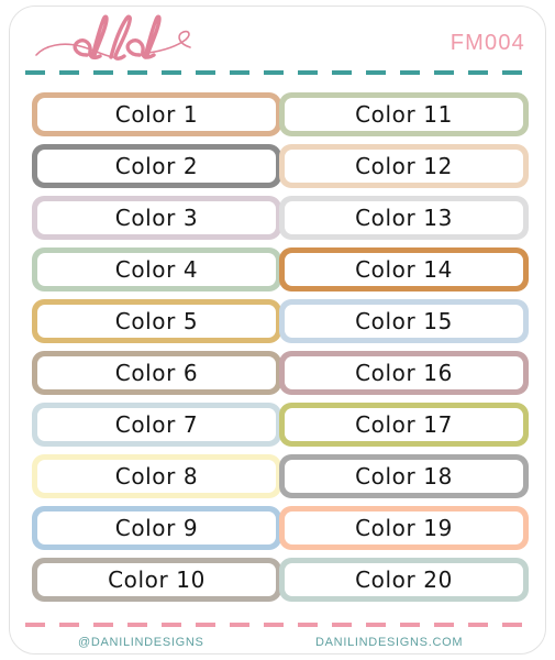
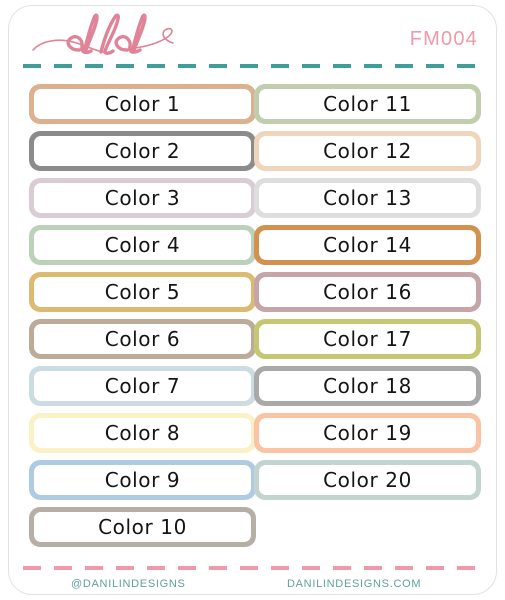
  FM004
  Color 1
  Color 2
  Color 3
  Color 4
  Color 5
  Color 6
  Color 7
  Color 8
  Color 9
  Color 10
  Color 11
  Color 12
  Color 13
  Color 14
- Color 15
  Color 16
  Color 17
  Color 18
  Color 19
  Color 20
  @DANILINDESIGNS
  DANILINDESIGNS.COM
